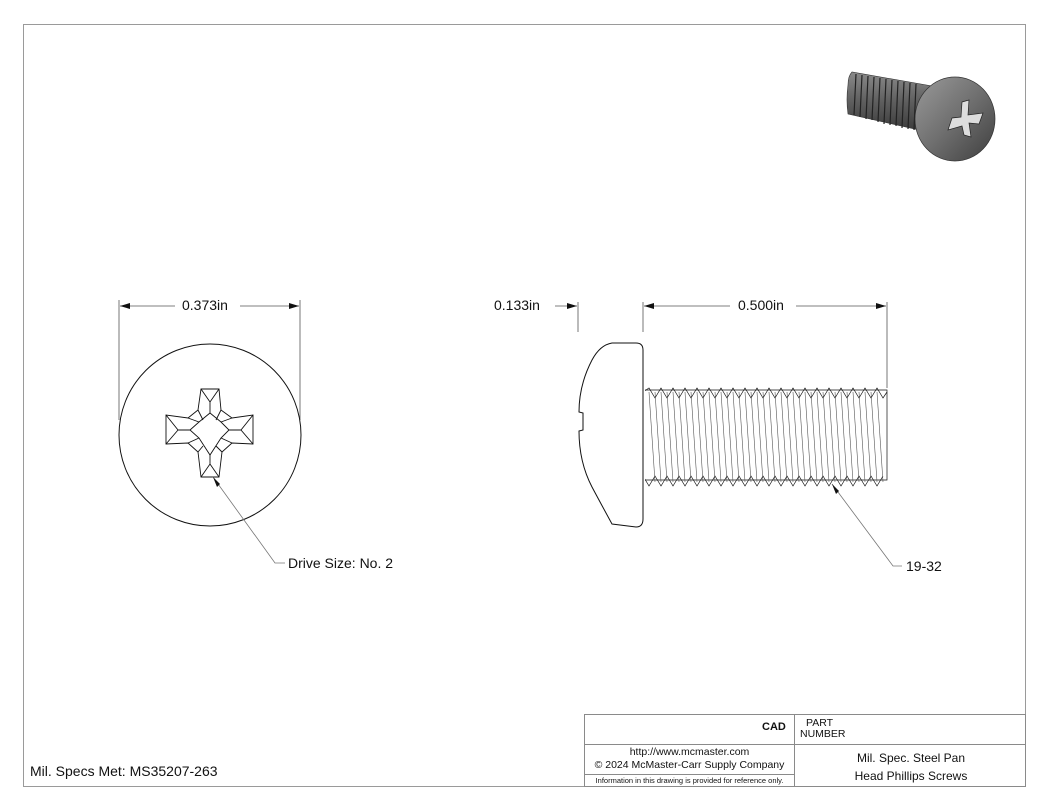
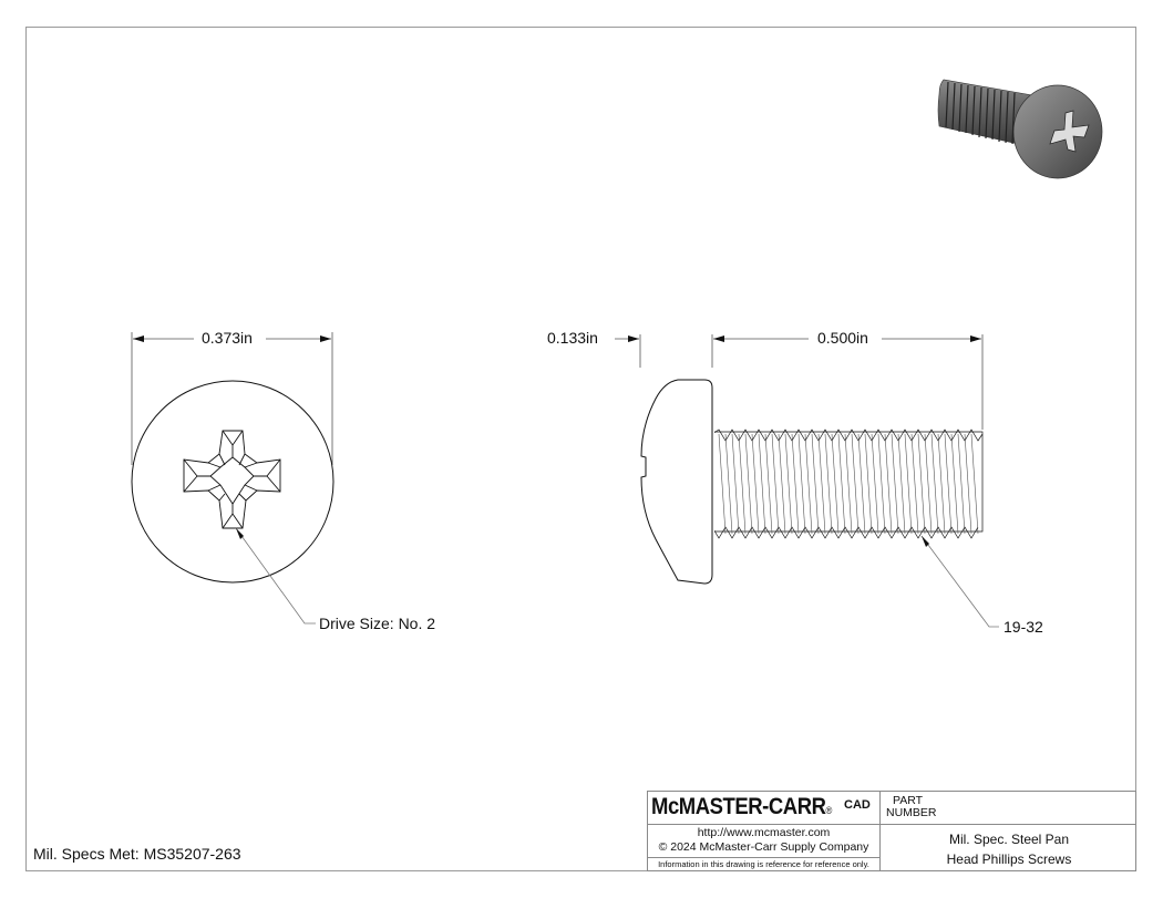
  0.373in
  0.133in
  0.500in
  Drive Size: No. 2
  19-32
  Mil. Specs Met: MS35207-263
+ McMASTER-CARR®
  CAD
  http://www.mcmaster.com
  © 2024 McMaster-Carr Supply Company
- Information in this drawing is provided for reference only.
+ Information in this drawing is reference for reference only.
  PART
  NUMBER
  Mil. Spec. Steel Pan
  Head Phillips Screws
